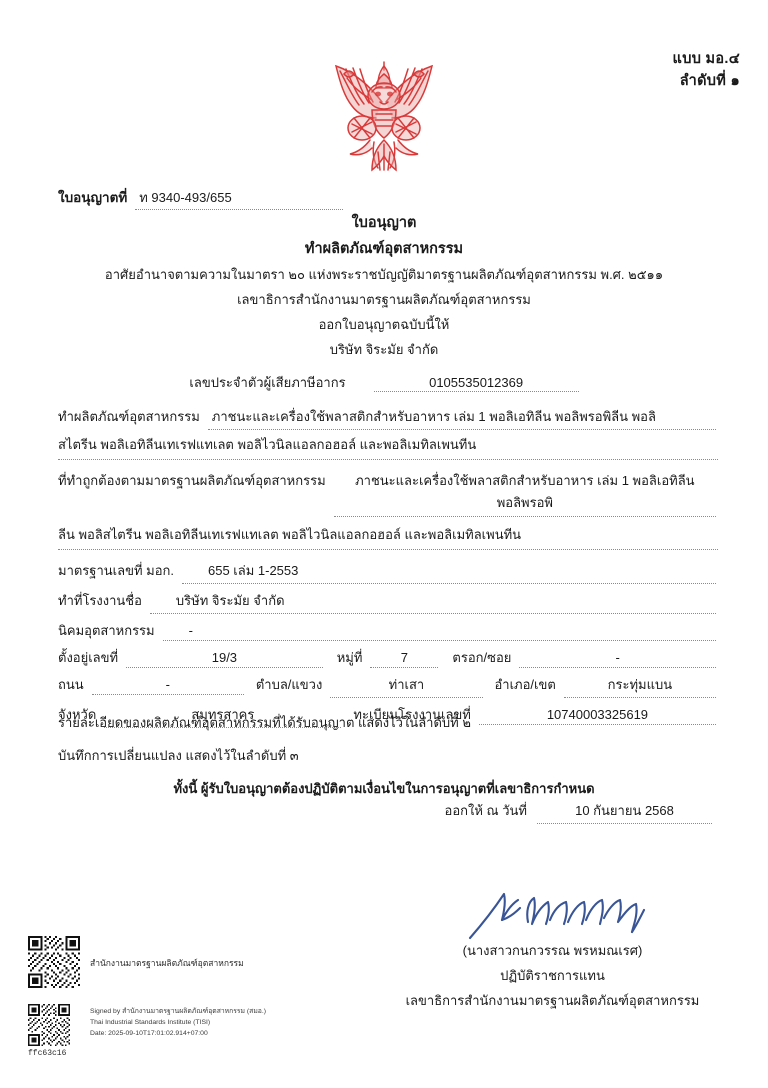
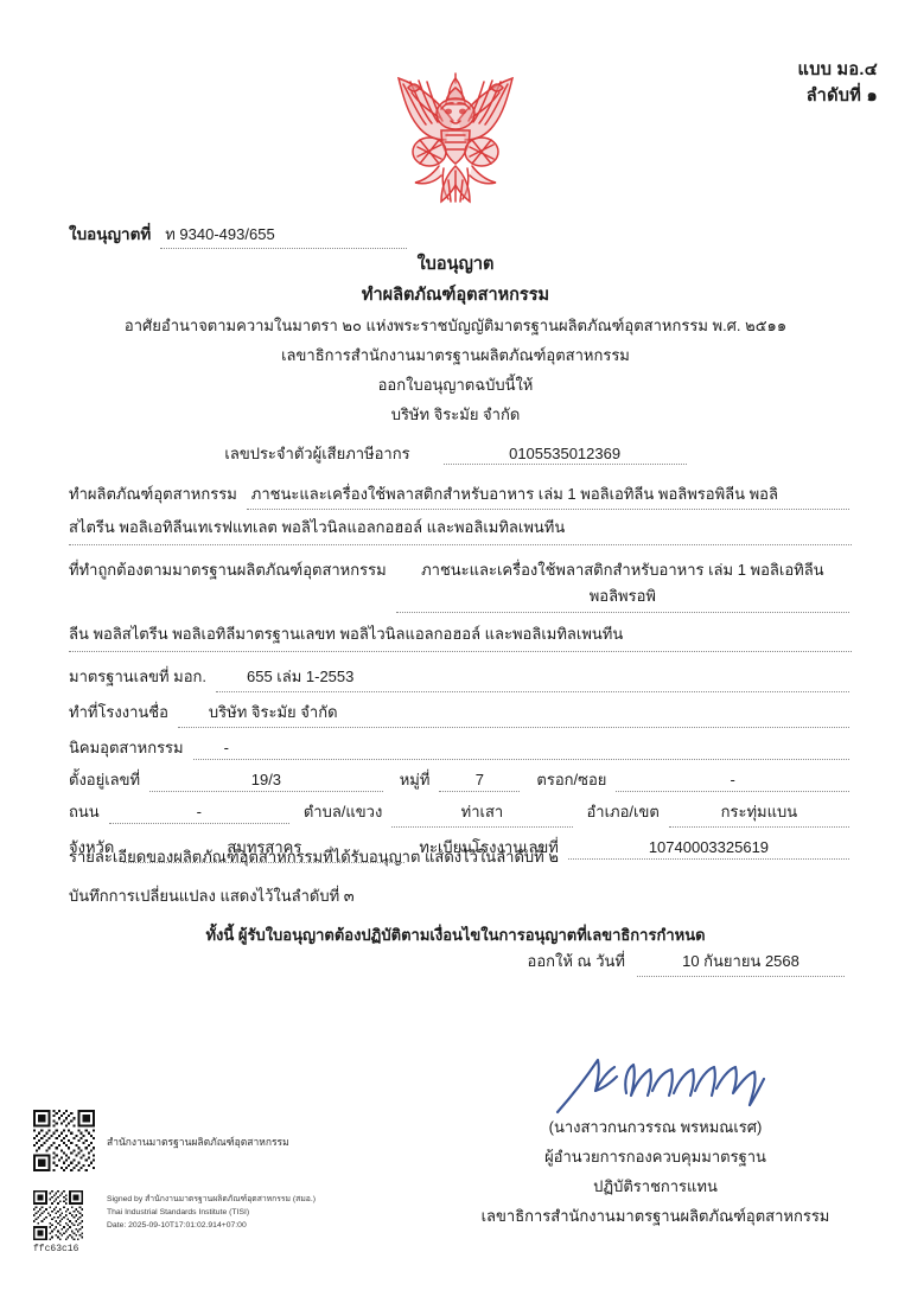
  แบบ มอ.๔
  ลำดับที่ ๑
  ใบอนุญาตที่
  ท 9340-493/655
  ใบอนุญาต
  ทำผลิตภัณฑ์อุตสาหกรรม
  อาศัยอำนาจตามความในมาตรา ๒๐ แห่งพระราชบัญญัติมาตรฐานผลิตภัณฑ์อุตสาหกรรม พ.ศ. ๒๕๑๑
  เลขาธิการสำนักงานมาตรฐานผลิตภัณฑ์อุตสาหกรรม
  ออกใบอนุญาตฉบับนี้ให้
  บริษัท จิระมัย จำกัด
  เลขประจำตัวผู้เสียภาษีอากร
  0105535012369
  ทำผลิตภัณฑ์อุตสาหกรรม
  ภาชนะและเครื่องใช้พลาสติกสำหรับอาหาร เล่ม 1 พอลิเอทิลีน พอลิพรอพิลีน พอลิ
  สไตรีน พอลิเอทิลีนเทเรฟแทเลต พอลิไวนิลแอลกอฮอล์ และพอลิเมทิลเพนทีน
  ที่ทำถูกต้องตามมาตรฐานผลิตภัณฑ์อุตสาหกรรม
  ภาชนะและเครื่องใช้พลาสติกสำหรับอาหาร เล่ม 1 พอลิเอทิลีน
  พอลิพรอพิ
- ลีน พอลิสไตรีน พอลิเอทิลีนเทเรฟแทเลต พอลิไวนิลแอลกอฮอล์ และพอลิเมทิลเพนทีน
+ ลีน พอลิสไตรีน พอลิเอทิลีมาตรฐานเลขท พอลิไวนิลแอลกอฮอล์ และพอลิเมทิลเพนทีน
  มาตรฐานเลขที่ มอก.
  655 เล่ม 1-2553
  ทำที่โรงงานชื่อ
  บริษัท จิระมัย จำกัด
  นิคมอุตสาหกรรม
  -
  ตั้งอยู่เลขที่
  19/3
  หมู่ที่
  7
  ตรอก/ซอย
  -
  ถนน
  -
  ตำบล/แขวง
  ท่าเสา
  อำเภอ/เขต
  กระทุ่มแบน
  จังหวัด
  สมุทรสาคร
  ทะเบียนโรงงานเลขที่
  10740003325619
  รายละเอียดของผลิตภัณฑ์อุตสาหกรรมที่ได้รับอนุญาต แสดงไว้ในลำดับที่ ๒
  บันทึกการเปลี่ยนแปลง แสดงไว้ในลำดับที่ ๓
  ทั้งนี้ ผู้รับใบอนุญาตต้องปฏิบัติตามเงื่อนไขในการอนุญาตที่เลขาธิการกำหนด
  ออกให้ ณ วันที่
  10 กันยายน 2568
  (นางสาวกนกวรรณ พรหมณเรศ)
+ ผู้อำนวยการกองควบคุมมาตรฐาน
  ปฏิบัติราชการแทน
  เลขาธิการสำนักงานมาตรฐานผลิตภัณฑ์อุตสาหกรรม
  สำนักงานมาตรฐานผลิตภัณฑ์อุตสาหกรรม
  ffc63c16
